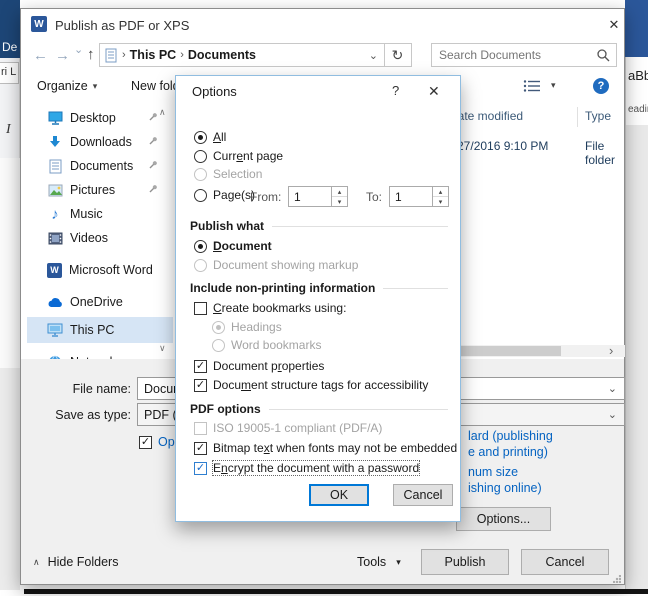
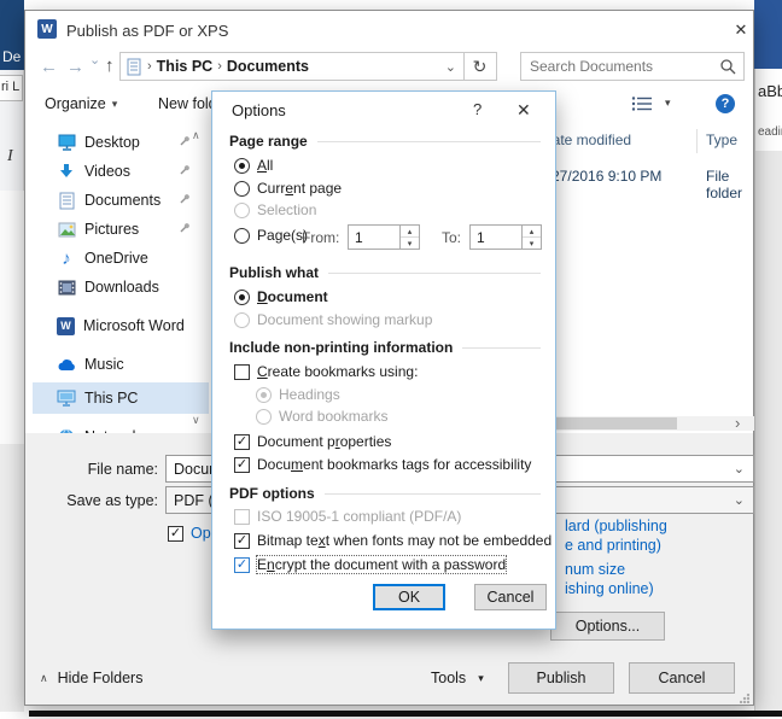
  De
  ri L
  I
  eadi
  W
  Publish as PDF or XPS
  ✕
  ←
  →
  ⌄
  ↑
  ›
  This PC
  ›
  Documents
  ⌄
  ↻
  Search Documents
  Organize
  ▾
  ▾
  ?
  ate modified
  Type
  7/2016 9:10 PM
  File folder
  ›
  Desktop
- Downloads
+ Videos
  Documents
  Pictures
  ♪
- Music
+ OneDrive
- Videos
+ Downloads
  W
  Microsoft Word
- OneDrive
+ Music
  This PC
  ∧
  ∨
  File name:
  Docu
  ⌄
  Save as type:
  ⌄
  ✓
  lard (publishing
  e and printing)
  num size
  ishing online)
  Options...
  ∧
  Hide Folders
  Tools
  ▾
  Publish
  Cancel
  Options
  ?
  ✕
+ Page range
  All
  Current page
  Selection
  Page(s)
  From:
  1
  To:
  1
  Publish what
  Document
  Document showing markup
  Include non-printing information
  Create bookmarks using:
  Headings
  Word bookmarks
  ✓
  Document properties
  ✓
- Document structure tags for accessibility
+ Document bookmarks tags for accessibility
  PDF options
  ISO 19005-1 compliant (PDF/A)
  ✓
  Bitmap text when fonts may not be embedded
  ✓
  Encrypt the document with a password
  OK
  Cancel
